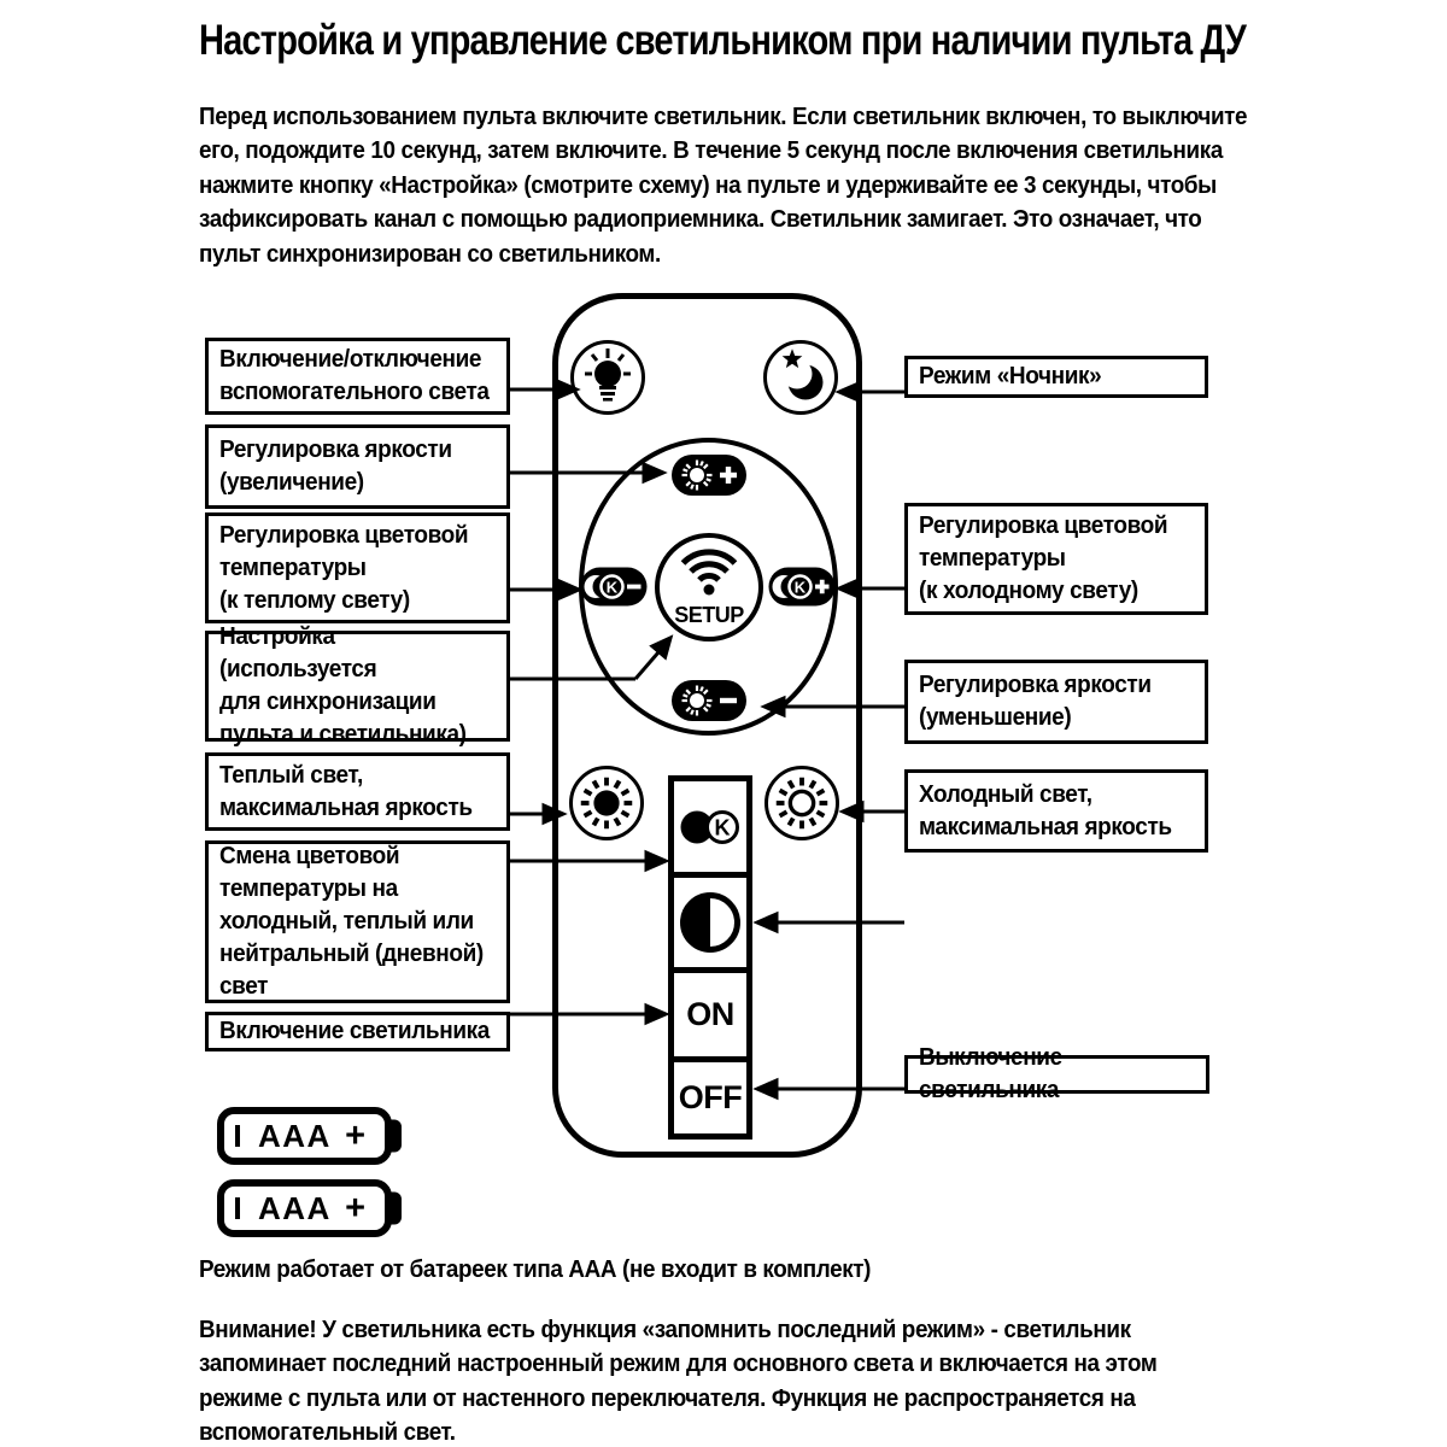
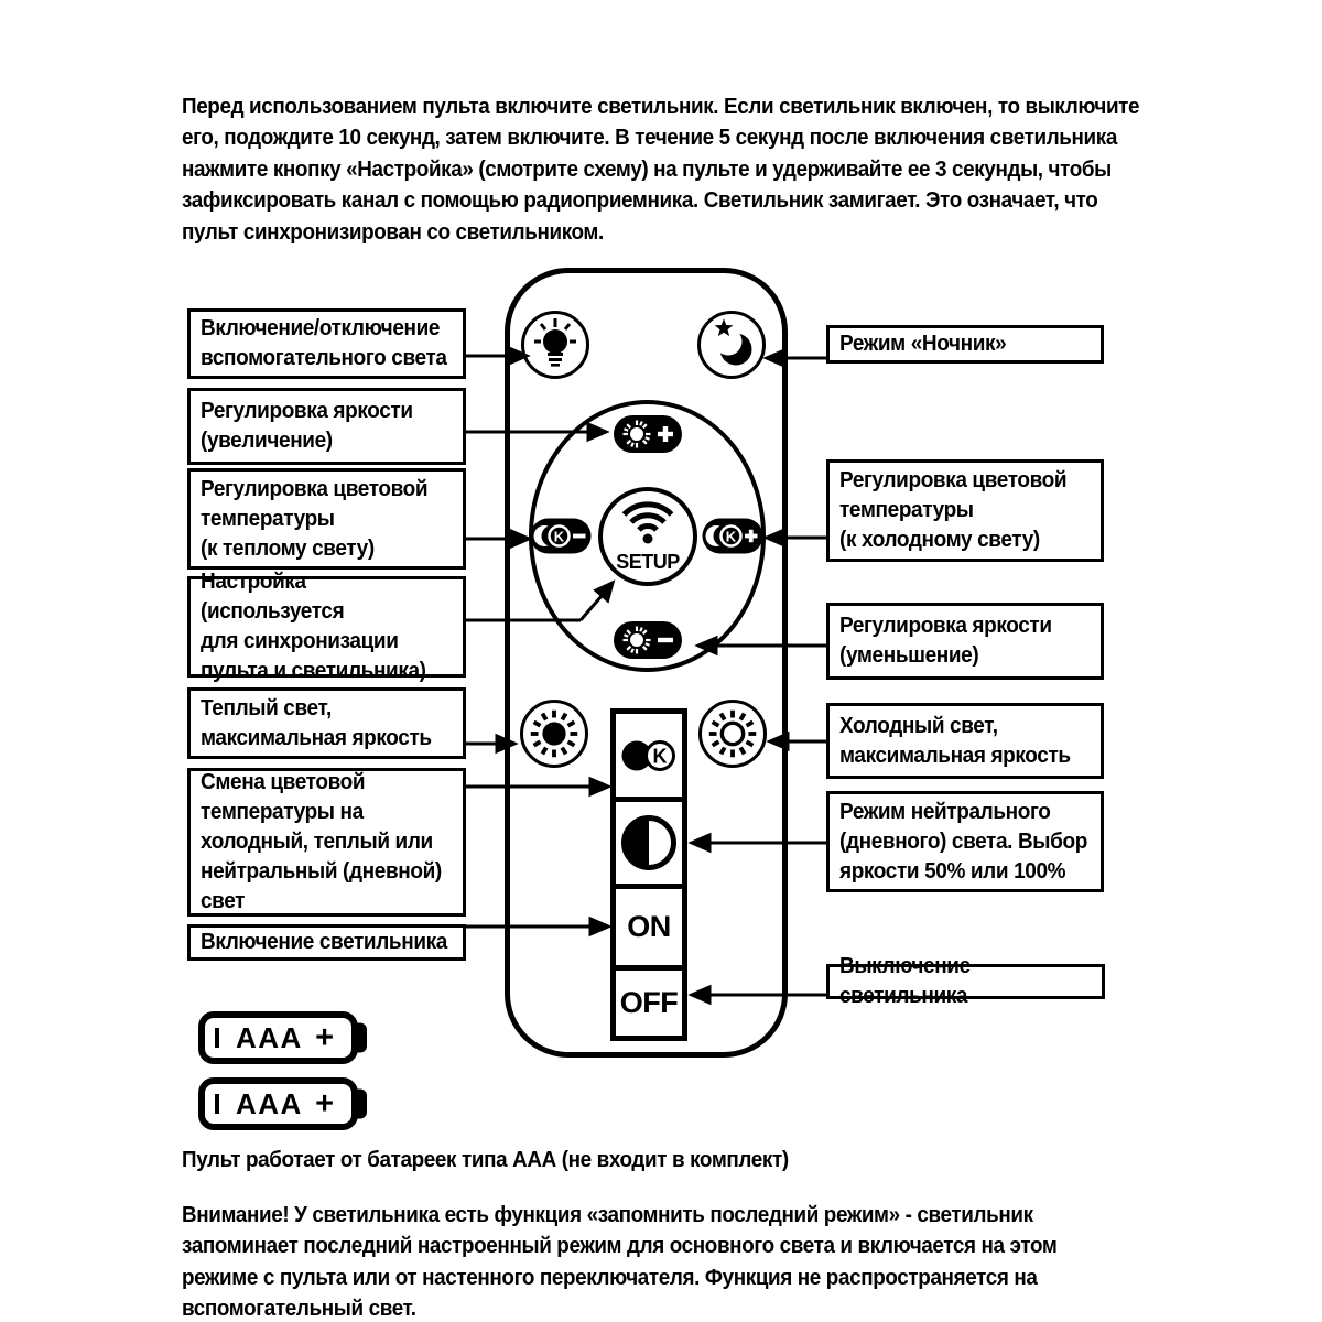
- Настройка и управление светильником при наличии пульта ДУ
  Перед использованием пульта включите светильник. Если светильник включен, то выключите
  его, подождите 10 секунд, затем включите. В течение 5 секунд после включения светильника
  нажмите кнопку «Настройка» (смотрите схему) на пульте и удерживайте ее 3 секунды, чтобы
  зафиксировать канал с помощью радиоприемника. Светильник замигает. Это означает, что
  пульт синхронизирован со светильником.
  K
  K
  SETUP
  K
  ON
  OFF
  Включение/отключение
  вспомогательного света
  Регулировка яркости
  (увеличение)
  Регулировка цветовой
  температуры
  (к теплому свету)
  Настройка (используется
  для синхронизации
  пульта и светильника)
  Теплый свет,
  максимальная яркость
  Смена цветовой
  температуры на
  холодный, теплый или
  нейтральный (дневной)
  свет
  Включение светильника
  Режим «Ночник»
  Регулировка цветовой
  температуры
  (к холодному свету)
  Регулировка яркости
  (уменьшение)
  Холодный свет,
  максимальная яркость
+ Режим нейтрального
+ (дневного) света. Выбор
+ яркости 50% или 100%
  Выключение светильника
  AAA
  +
  AAA
  +
- Режим работает от батареек типа ААА (не входит в комплект)
+ Пульт работает от батареек типа ААА (не входит в комплект)
  Внимание! У светильника есть функция «запомнить последний режим» - светильник
  запоминает последний настроенный режим для основного света и включается на этом
  режиме с пульта или от настенного переключателя. Функция не распространяется на
  вспомогательный свет.
